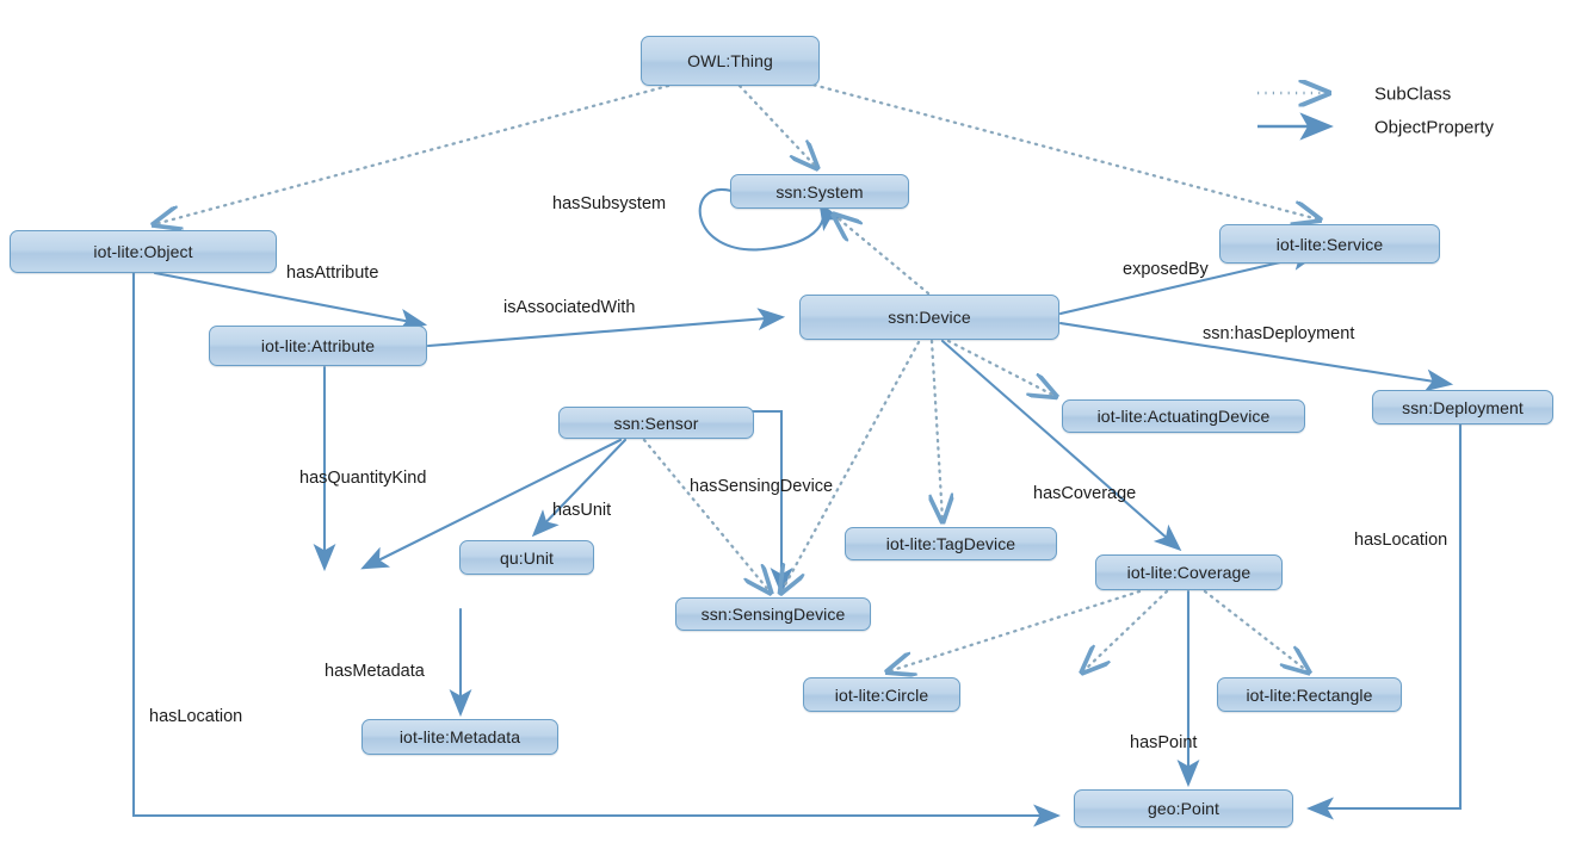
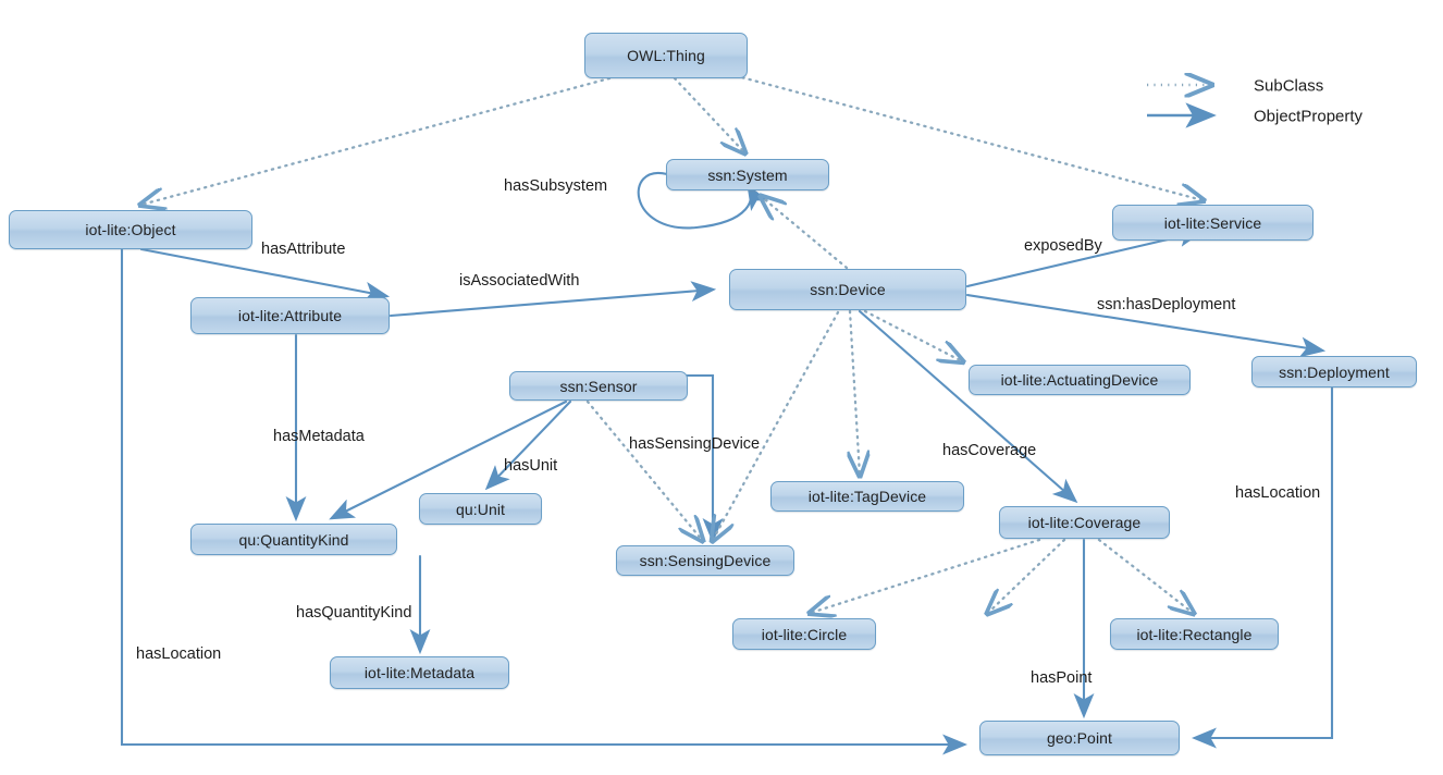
  SubClass
  ObjectProperty
  OWL:Thing
  ssn:System
  iot-lite:Object
  iot-lite:Service
  iot-lite:Attribute
  ssn:Device
  ssn:Deployment
  iot-lite:ActuatingDevice
  ssn:Sensor
  qu:Unit
  iot-lite:TagDevice
  iot-lite:Coverage
+ qu:QuantityKind
  ssn:SensingDevice
  iot-lite:Circle
  iot-lite:Rectangle
  iot-lite:Metadata
  geo:Point
  hasSubsystem
  hasAttribute
  exposedBy
  isAssociatedWith
  ssn:hasDeployment
- hasQuantityKind
+ hasMetadata
  hasSensingDevice
  hasCoverage
  hasUnit
  hasLocation
- hasMetadata
+ hasQuantityKind
  hasLocation
  hasPoint
